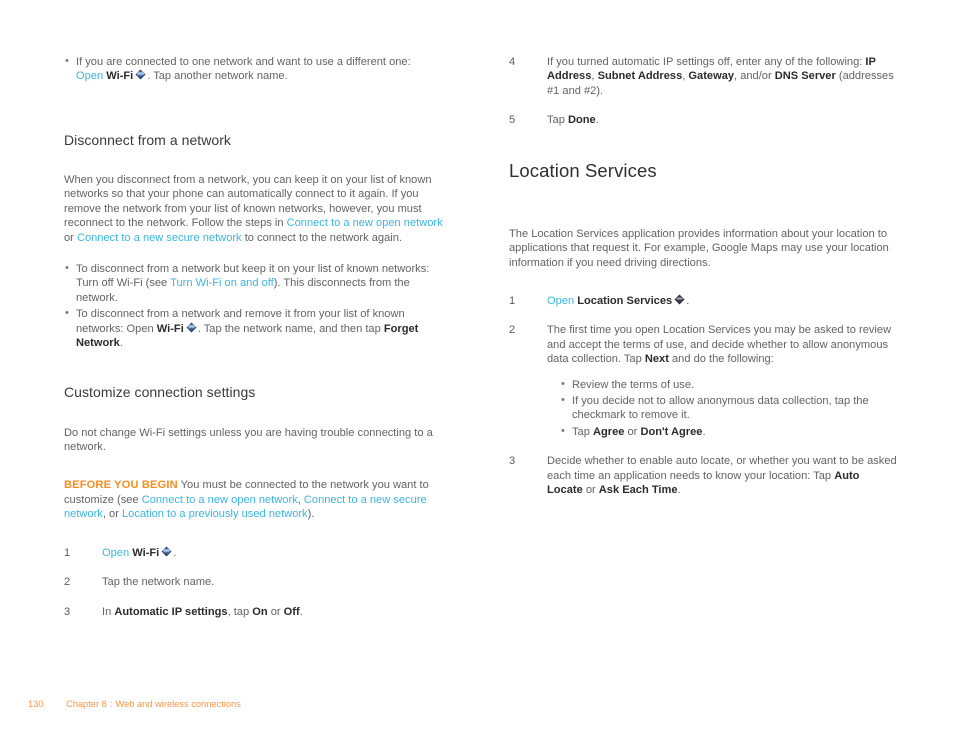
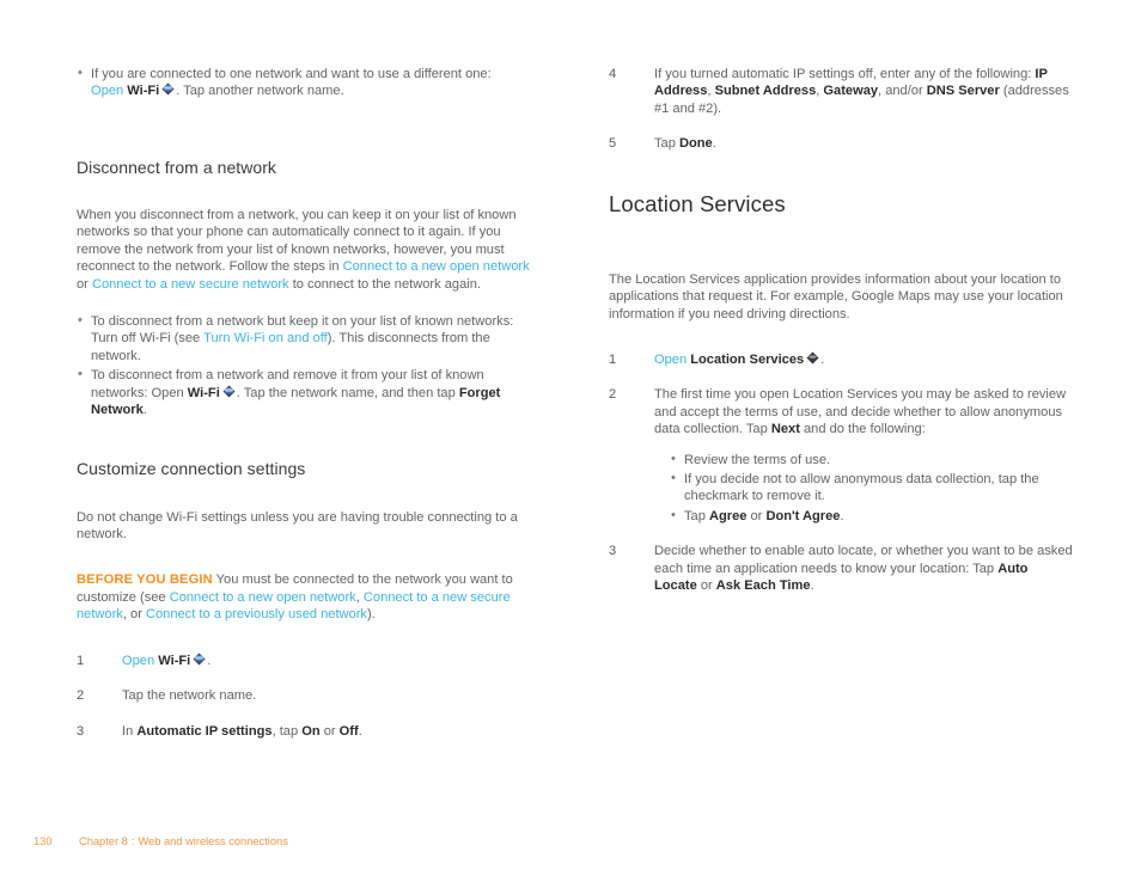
  If you are connected to one network and want to use a different one:
  Open Wi-Fi . Tap another network name.
  Disconnect from a network
  When you disconnect from a network, you can keep it on your list of known networks so that your phone can automatically connect to it again. If you remove the network from your list of known networks, however, you must reconnect to the network. Follow the steps in Connect to a new open network or Connect to a new secure network to connect to the network again.
  To disconnect from a network but keep it on your list of known networks: Turn off Wi-Fi (see Turn Wi-Fi on and off). This disconnects from the network.
  To disconnect from a network and remove it from your list of known networks: Open Wi-Fi . Tap the network name, and then tap Forget Network.
  Customize connection settings
  Do not change Wi-Fi settings unless you are having trouble connecting to a network.
- BEFORE YOU BEGIN You must be connected to the network you want to customize (see Connect to a new open network, Connect to a new secure network, or Location to a previously used network).
+ BEFORE YOU BEGIN You must be connected to the network you want to customize (see Connect to a new open network, Connect to a new secure network, or Connect to a previously used network).
  1
  Open Wi-Fi .
  2
  Tap the network name.
  3
  In Automatic IP settings, tap On or Off.
  4
  If you turned automatic IP settings off, enter any of the following: IP Address, Subnet Address, Gateway, and/or DNS Server (addresses #1 and #2).
  5
  Tap Done.
  Location Services
  The Location Services application provides information about your location to applications that request it. For example, Google Maps may use your location information if you need driving directions.
  1
  Open Location Services .
  2
  The first time you open Location Services you may be asked to review and accept the terms of use, and decide whether to allow anonymous data collection. Tap Next and do the following:
  Review the terms of use.
  If you decide not to allow anonymous data collection, tap the checkmark to remove it.
  Tap Agree or Don't Agree.
  3
  Decide whether to enable auto locate, or whether you want to be asked each time an application needs to know your location: Tap Auto Locate or Ask Each Time.
  130 Chapter 8 : Web and wireless connections
